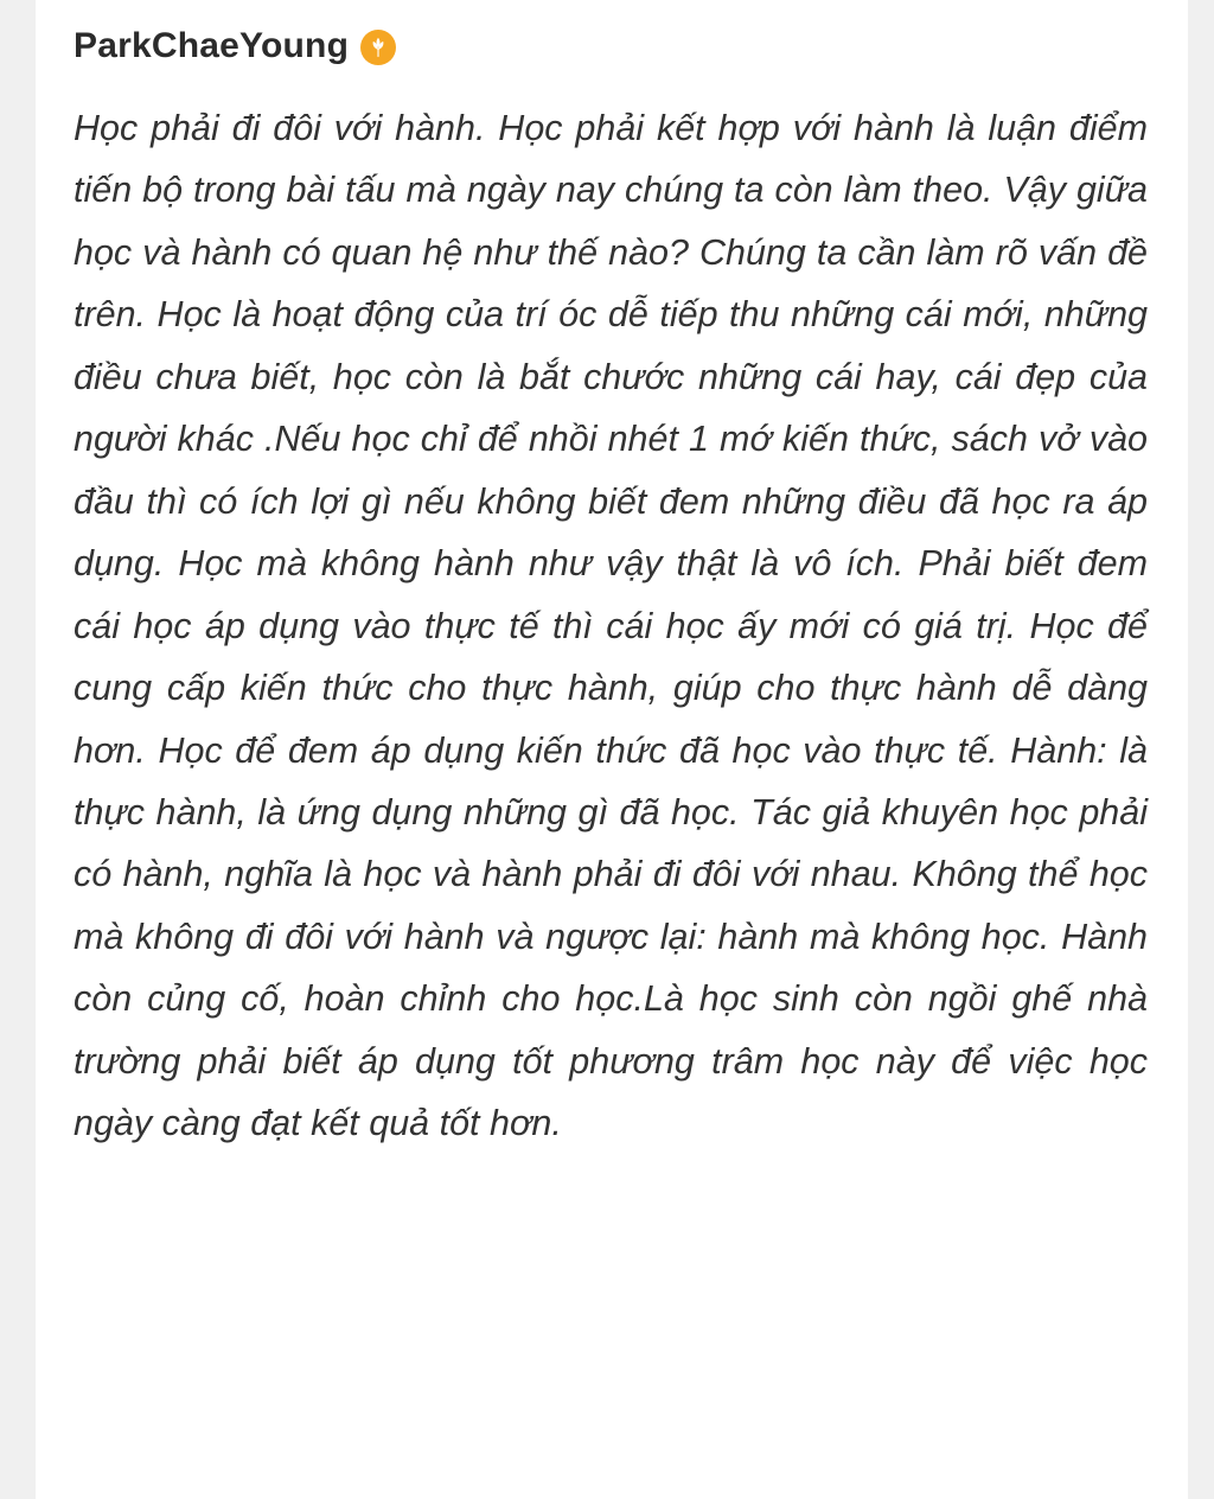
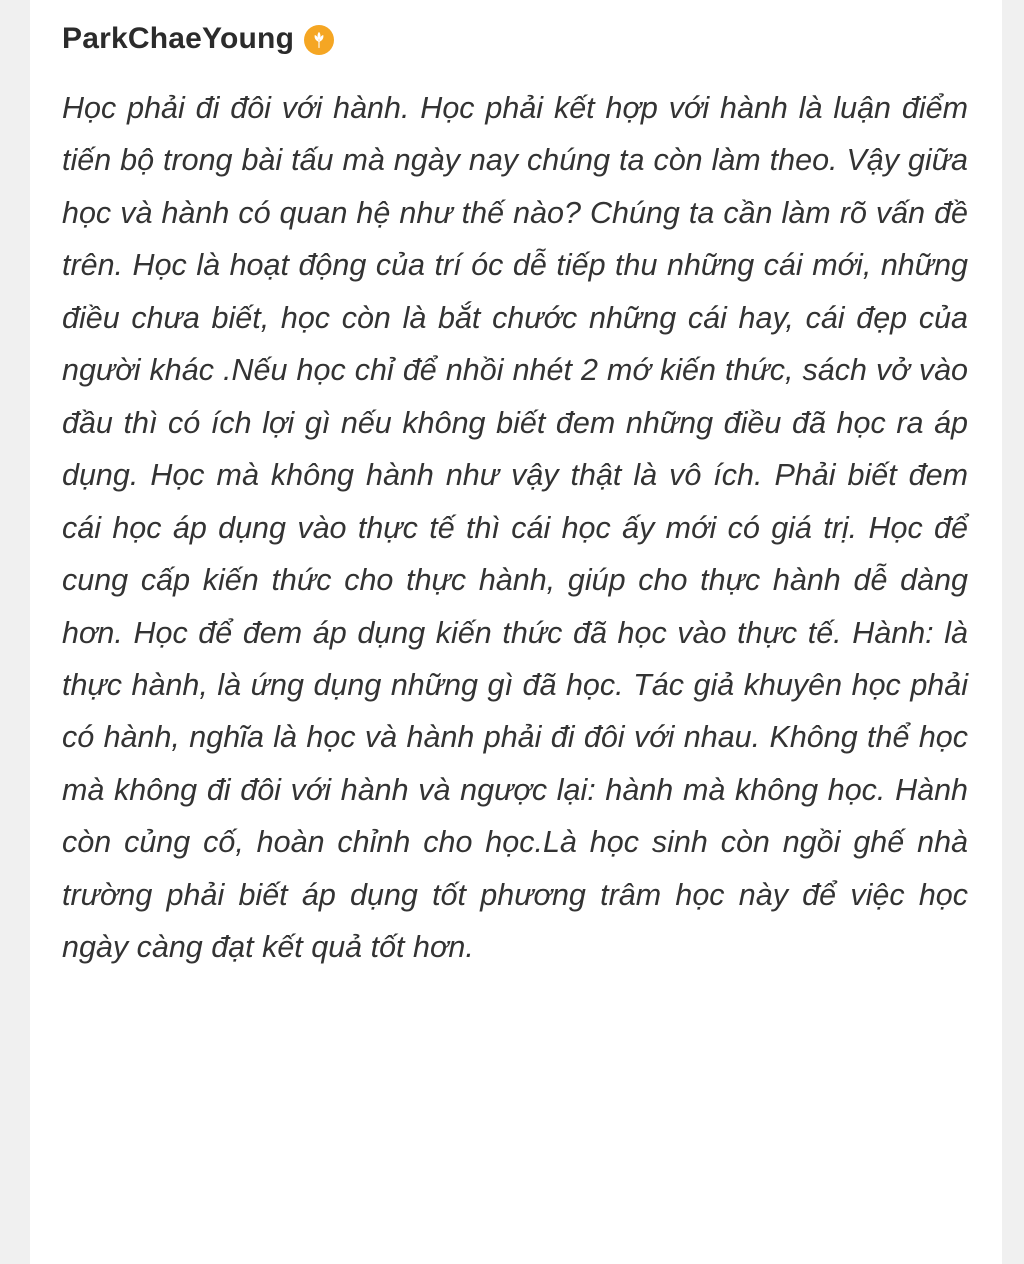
  ParkChaeYoung
- Học phải đi đôi với hành. Học phải kết hợp với hành là luận điểm tiến bộ trong bài tấu mà ngày nay chúng ta còn làm theo. Vậy giữa học và hành có quan hệ như thế nào? Chúng ta cần làm rõ vấn đề trên. Học là hoạt động của trí óc dễ tiếp thu những cái mới, những điều chưa biết, học còn là bắt chước những cái hay, cái đẹp của người khác .Nếu học chỉ để nhồi nhét 1 mớ kiến thức, sách vở vào đầu thì có ích lợi gì nếu không biết đem những điều đã học ra áp dụng. Học mà không hành như vậy thật là vô ích. Phải biết đem cái học áp dụng vào thực tế thì cái học ấy mới có giá trị. Học để cung cấp kiến thức cho thực hành, giúp cho thực hành dễ dàng hơn. Học để đem áp dụng kiến thức đã học vào thực tế. Hành: là thực hành, là ứng dụng những gì đã học. Tác giả khuyên học phải có hành, nghĩa là học và hành phải đi đôi với nhau. Không thể học mà không đi đôi với hành và ngược lại: hành mà không học. Hành còn củng cố, hoàn chỉnh cho học.Là học sinh còn ngồi ghế nhà trường phải biết áp dụng tốt phương trâm học này để việc học ngày càng đạt kết quả tốt hơn.
+ Học phải đi đôi với hành. Học phải kết hợp với hành là luận điểm tiến bộ trong bài tấu mà ngày nay chúng ta còn làm theo. Vậy giữa học và hành có quan hệ như thế nào? Chúng ta cần làm rõ vấn đề trên. Học là hoạt động của trí óc dễ tiếp thu những cái mới, những điều chưa biết, học còn là bắt chước những cái hay, cái đẹp của người khác .Nếu học chỉ để nhồi nhét 2 mớ kiến thức, sách vở vào đầu thì có ích lợi gì nếu không biết đem những điều đã học ra áp dụng. Học mà không hành như vậy thật là vô ích. Phải biết đem cái học áp dụng vào thực tế thì cái học ấy mới có giá trị. Học để cung cấp kiến thức cho thực hành, giúp cho thực hành dễ dàng hơn. Học để đem áp dụng kiến thức đã học vào thực tế. Hành: là thực hành, là ứng dụng những gì đã học. Tác giả khuyên học phải có hành, nghĩa là học và hành phải đi đôi với nhau. Không thể học mà không đi đôi với hành và ngược lại: hành mà không học. Hành còn củng cố, hoàn chỉnh cho học.Là học sinh còn ngồi ghế nhà trường phải biết áp dụng tốt phương trâm học này để việc học ngày càng đạt kết quả tốt hơn.
